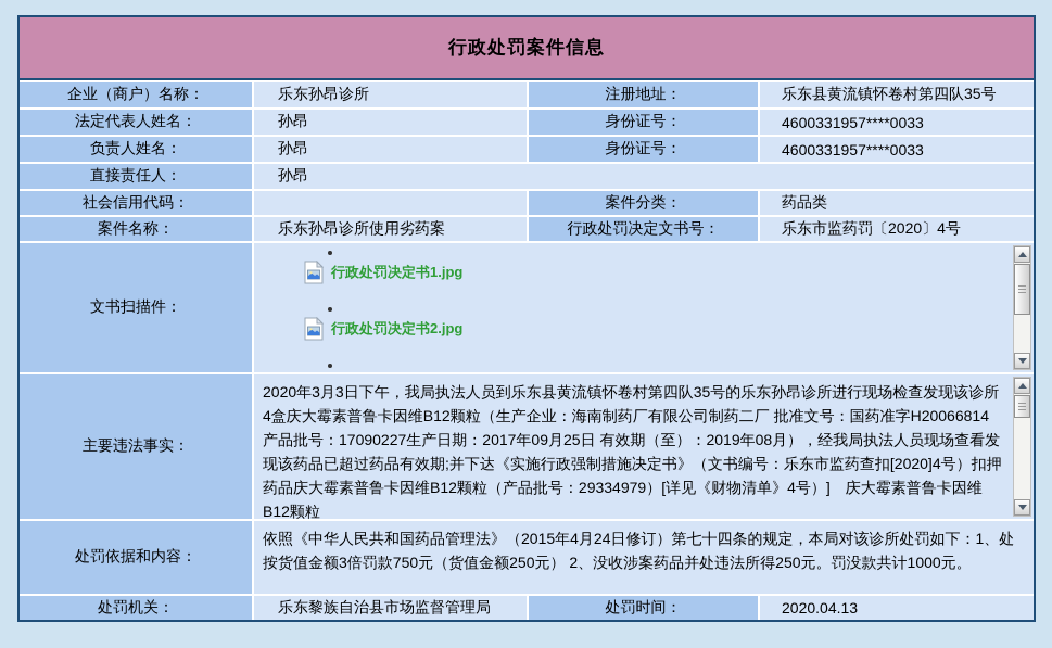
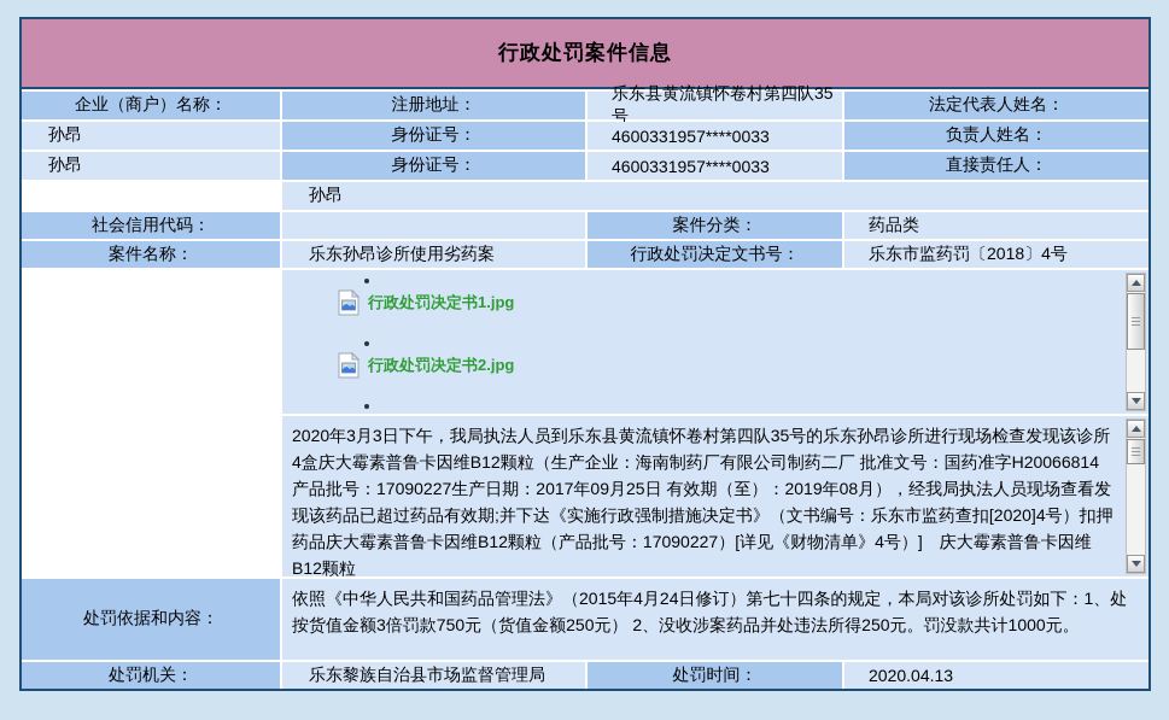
  行政处罚案件信息
  企业（商户）名称：
- 乐东孙昂诊所
  注册地址：
  乐东县黄流镇怀卷村第四队35号
  法定代表人姓名：
  孙昂
  身份证号：
  4600331957****0033
  负责人姓名：
  孙昂
  身份证号：
  4600331957****0033
  直接责任人：
  孙昂
  社会信用代码：
  案件分类：
  药品类
  案件名称：
  乐东孙昂诊所使用劣药案
  行政处罚决定文书号：
- 乐东市监药罚〔2020〕4号
+ 乐东市监药罚〔2018〕4号
- 文书扫描件：
  行政处罚决定书1.jpg
  行政处罚决定书2.jpg
- 主要违法事实：
- 2020年3月3日下午，我局执法人员到乐东县黄流镇怀卷村第四队35号的乐东孙昂诊所进行现场检查发现该诊所4盒庆大霉素普鲁卡因维B12颗粒（生产企业：海南制药厂有限公司制药二厂 批准文号：国药准字H20066814 产品批号：17090227生产日期：2017年09月25日 有效期（至）：2019年08月），经我局执法人员现场查看发现该药品已超过药品有效期;并下达《实施行政强制措施决定书》（文书编号：乐东市监药查扣[2020]4号）扣押药品庆大霉素普鲁卡因维B12颗粒（产品批号：29334979）[详见《财物清单》4号）] 庆大霉素普鲁卡因维B12颗粒
+ 2020年3月3日下午，我局执法人员到乐东县黄流镇怀卷村第四队35号的乐东孙昂诊所进行现场检查发现该诊所4盒庆大霉素普鲁卡因维B12颗粒（生产企业：海南制药厂有限公司制药二厂 批准文号：国药准字H20066814 产品批号：17090227生产日期：2017年09月25日 有效期（至）：2019年08月），经我局执法人员现场查看发现该药品已超过药品有效期;并下达《实施行政强制措施决定书》（文书编号：乐东市监药查扣[2020]4号）扣押药品庆大霉素普鲁卡因维B12颗粒（产品批号：17090227）[详见《财物清单》4号）] 庆大霉素普鲁卡因维B12颗粒
  处罚依据和内容：
  依照《中华人民共和国药品管理法》（2015年4月24日修订）第七十四条的规定，本局对该诊所处罚如下：1、处按货值金额3倍罚款750元（货值金额250元） 2、没收涉案药品并处违法所得250元。罚没款共计1000元。
  处罚机关：
  乐东黎族自治县市场监督管理局
  处罚时间：
  2020.04.13
